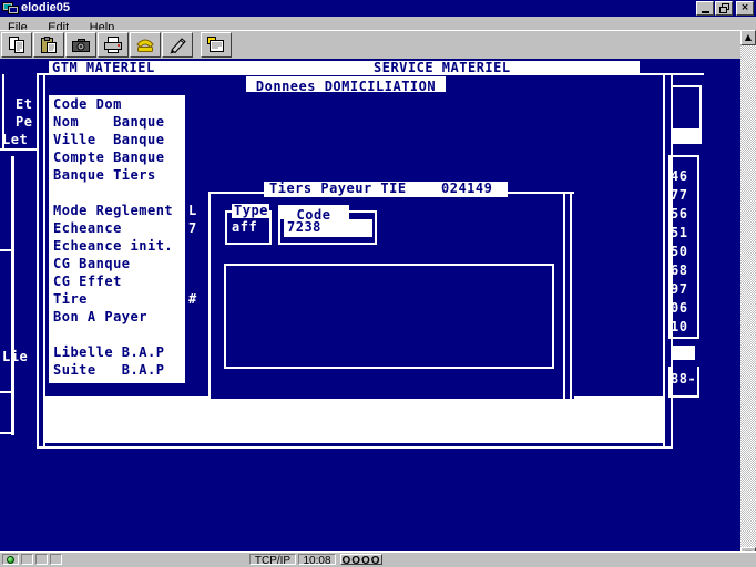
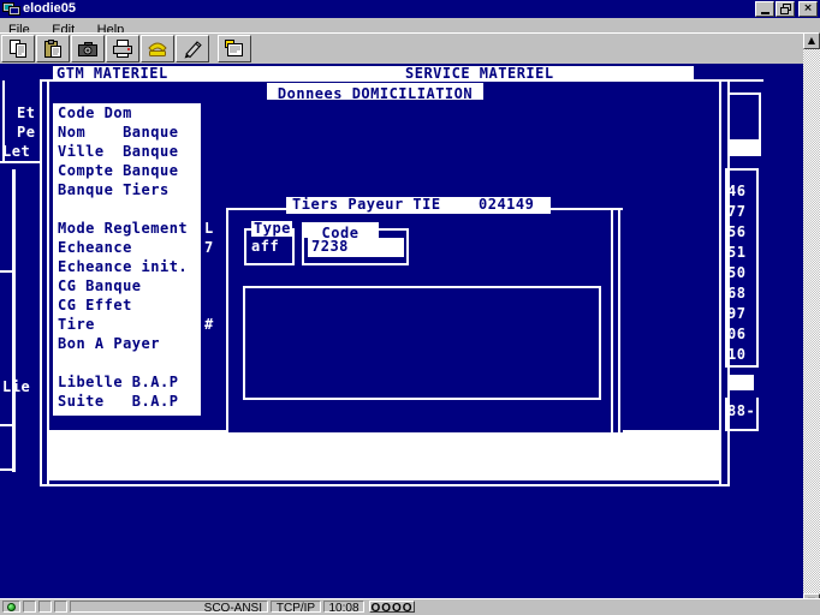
  elodie05
  ×
  File Edit Help
  GTM MATERIEL
  SERVICE MATERIEL
  Et
  Pe
  Let
  Lie
  Donnees DOMICILIATION
  Code Dom
  Nom Banque
  Ville Banque
  Compte Banque
  Banque Tiers
  Mode Reglement
  Echeance
  Echeance init.
  CG Banque
  CG Effet
  Tire
  Bon A Payer
  Libelle B.A.P
  Suite B.A.P
  L
  7
  #
  46
  77
  56
  51
  50
  68
  97
  06
  10
  88-
  Tiers Payeur TIE
  024149
  Type
  aff
  Code
  7238
  ▲
+ SCO-ANSI
  TCP/IP
  10:08
  OOOO
